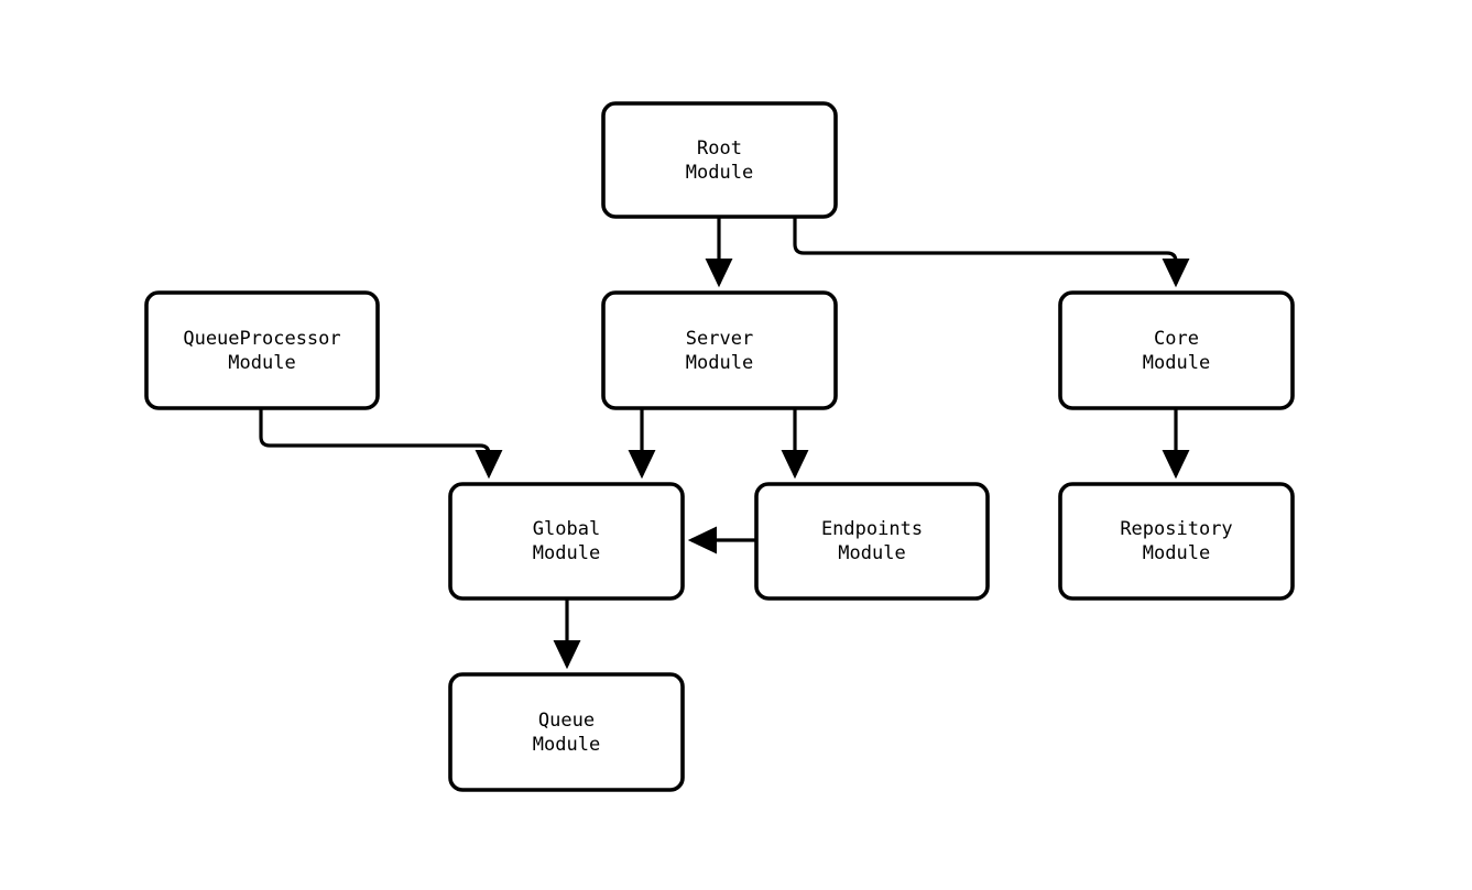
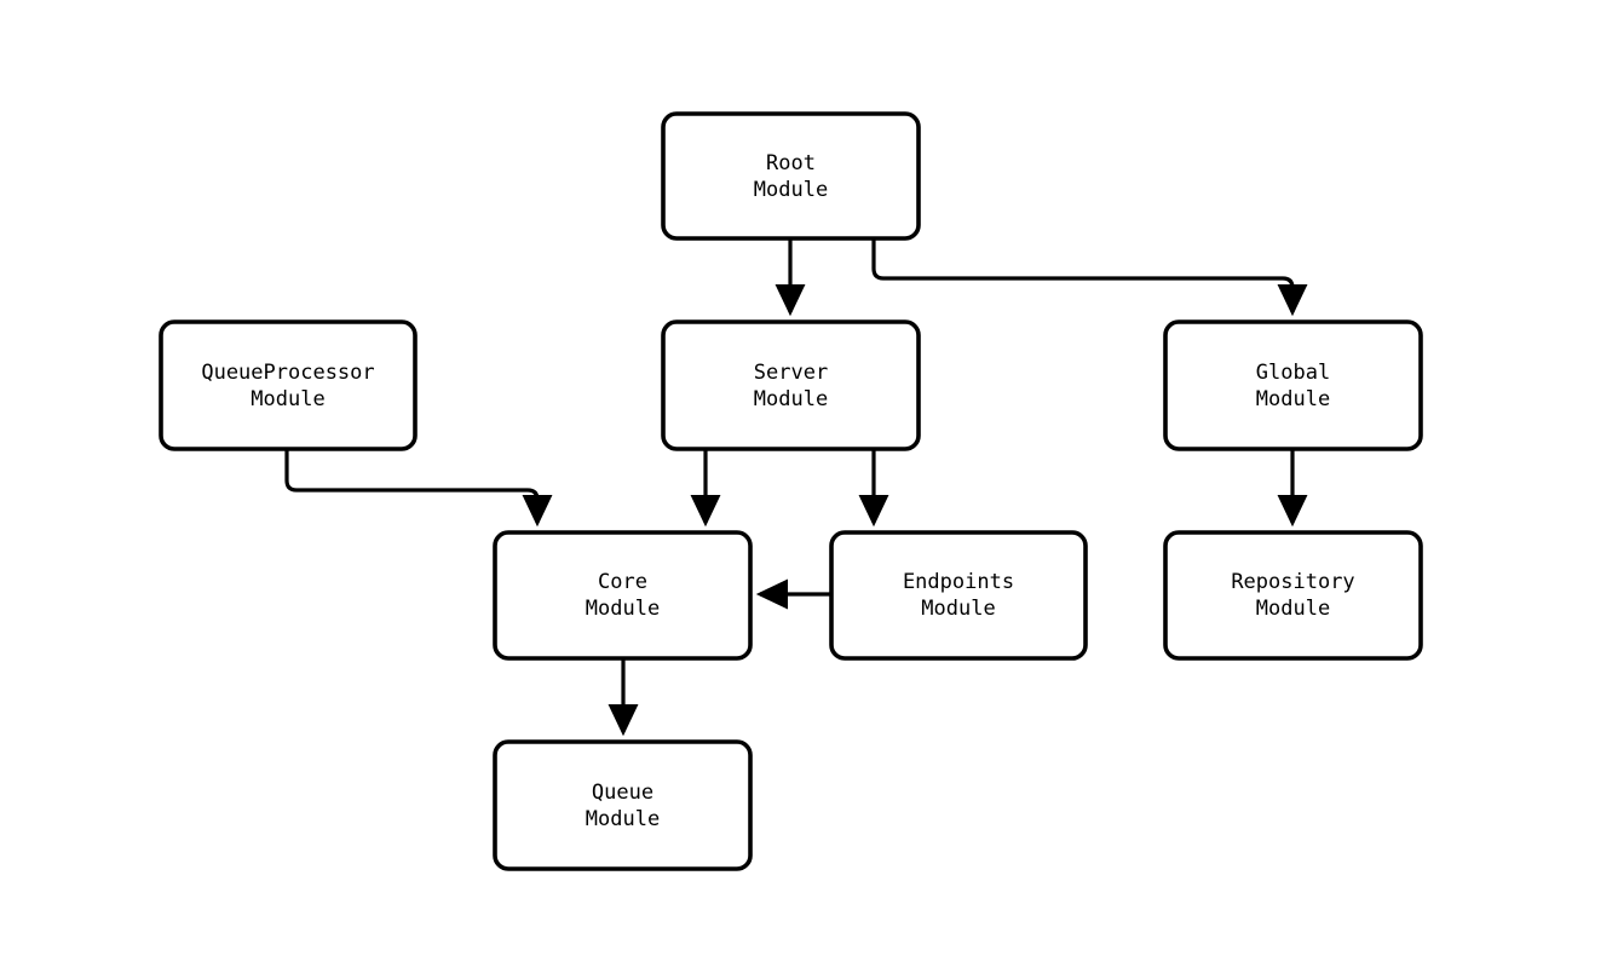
  Root
  Module
  QueueProcessor
  Module
  Server
  Module
- Core
+ Global
  Module
- Global
+ Core
  Module
  Endpoints
  Module
  Repository
  Module
  Queue
  Module
